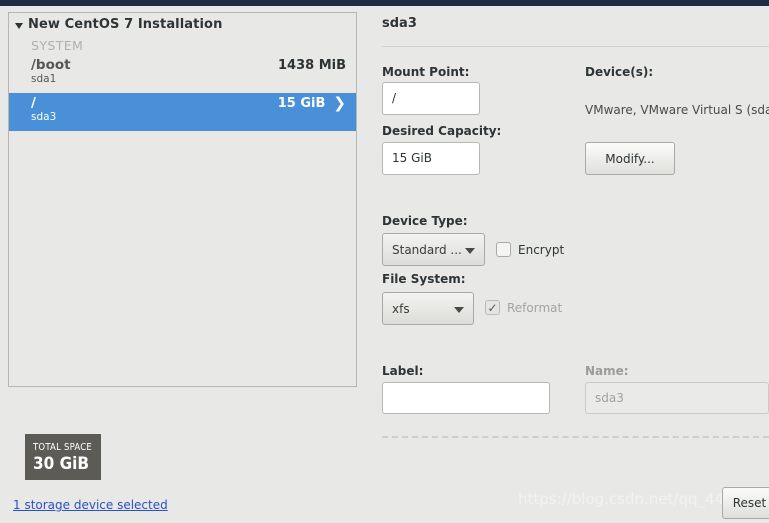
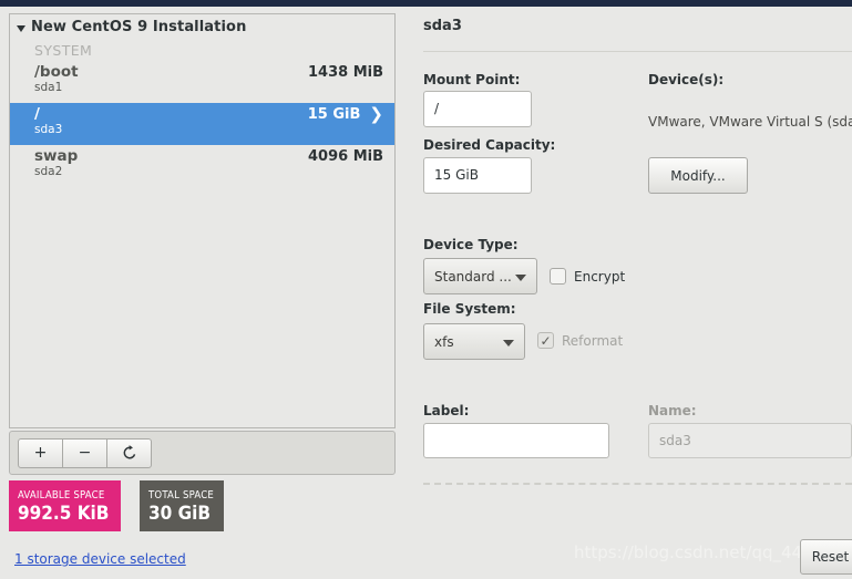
- New CentOS 7 Installation
+ New CentOS 9 Installation
  SYSTEM
  /boot
  1438 MiB
  sda1
  /
  15 GiB
  ❯
  sda3
+ swap
+ 4096 MiB
+ sda2
+ +
+ −
+ AVAILABLE SPACE
+ 992.5 KiB
  TOTAL SPACE
  30 GiB
  1 storage device selected
  sda3
  Mount Point:
  /
  Desired Capacity:
  15 GiB
  Device(s):
  VMware, VMware Virtual S (sd
  Modify...
  Device Type:
  Standard ...
  Encrypt
  File System:
  xfs
  ✓
  Reformat
  Label:
  Name:
  sda3
  https://blog.csdn.net/qq_44
  Reset
